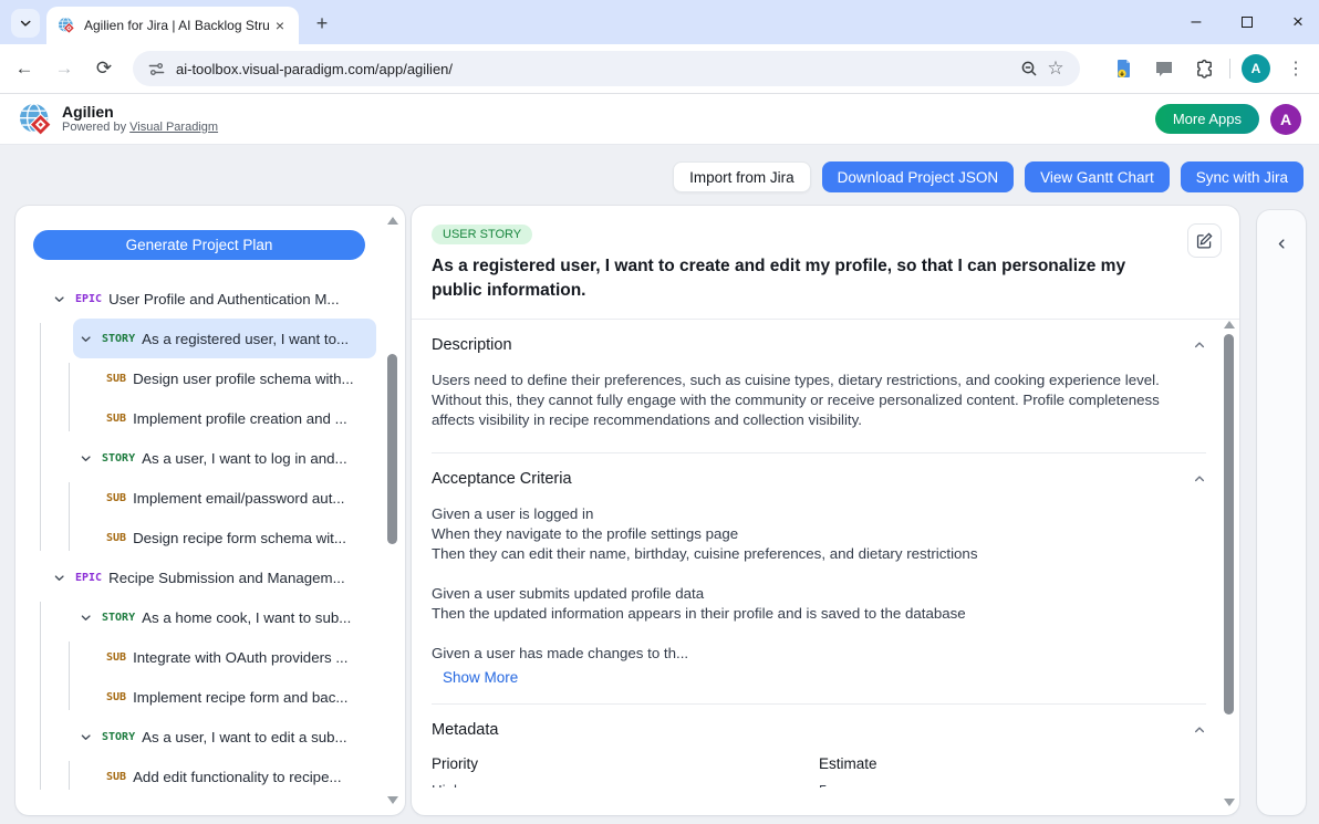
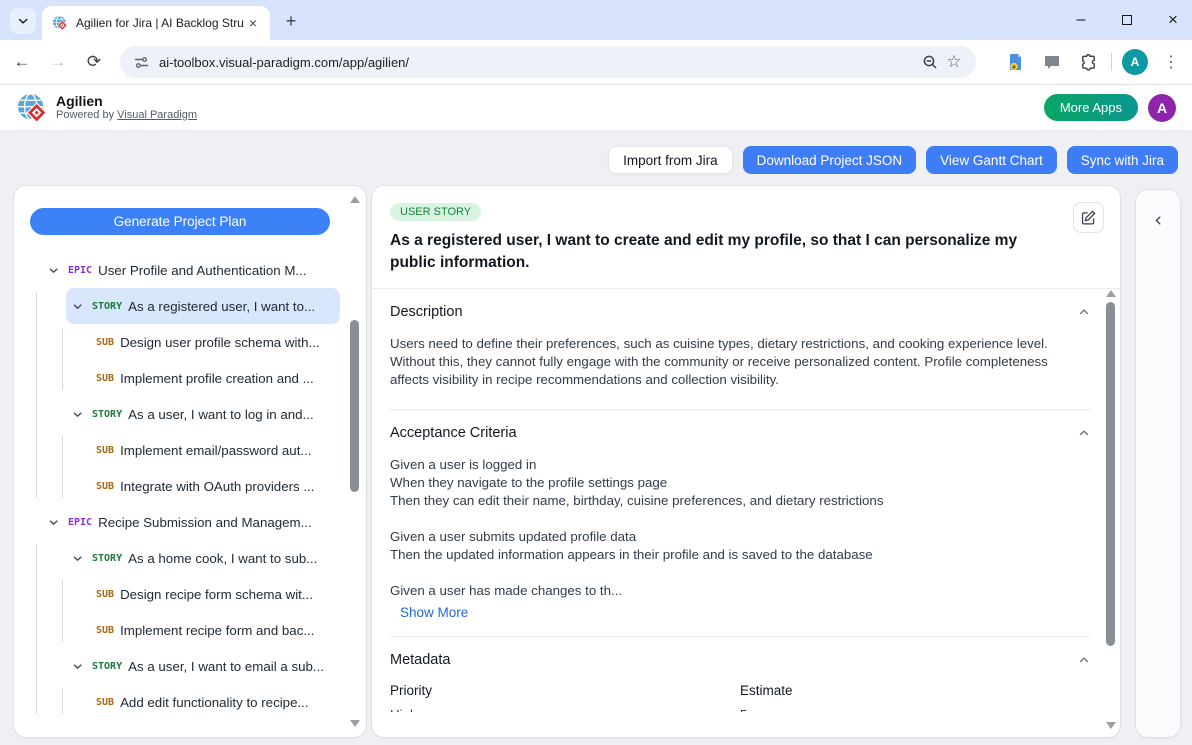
  Agilien for Jira | AI Backlog Stru
  ×
  +
  –
  ×
  ←
  →
  ⟳
  ai-toolbox.visual-paradigm.com/app/agilien/
  ☆
  A
  ⋮
  Agilien
  Powered by Visual Paradigm
  More Apps
  A
  Import from Jira
  Download Project JSON
  View Gantt Chart
  Sync with Jira
  Generate Project Plan
  EPIC
  User Profile and Authentication M...
  STORY
  As a registered user, I want to...
  SUB
  Design user profile schema with...
  SUB
  Implement profile creation and ...
  STORY
  As a user, I want to log in and...
  SUB
  Implement email/password aut...
  SUB
- Design recipe form schema wit...
+ Integrate with OAuth providers ...
  EPIC
  Recipe Submission and Managem...
  STORY
  As a home cook, I want to sub...
  SUB
- Integrate with OAuth providers ...
+ Design recipe form schema wit...
  SUB
  Implement recipe form and bac...
  STORY
- As a user, I want to edit a sub...
+ As a user, I want to email a sub...
  SUB
  Add edit functionality to recipe...
  USER STORY
  As a registered user, I want to create and edit my profile, so that I can personalize my public information.
  Description
  Users need to define their preferences, such as cuisine types, dietary restrictions, and cooking experience level. Without this, they cannot fully engage with the community or receive personalized content. Profile completeness affects visibility in recipe recommendations and collection visibility.
  Acceptance Criteria
  Given a user is logged in
  When they navigate to the profile settings page
  Then they can edit their name, birthday, cuisine preferences, and dietary restrictions
  Given a user submits updated profile data
  Then the updated information appears in their profile and is saved to the database
  Given a user has made changes to th...
  Show More
  Metadata
  Priority
  Estimate
